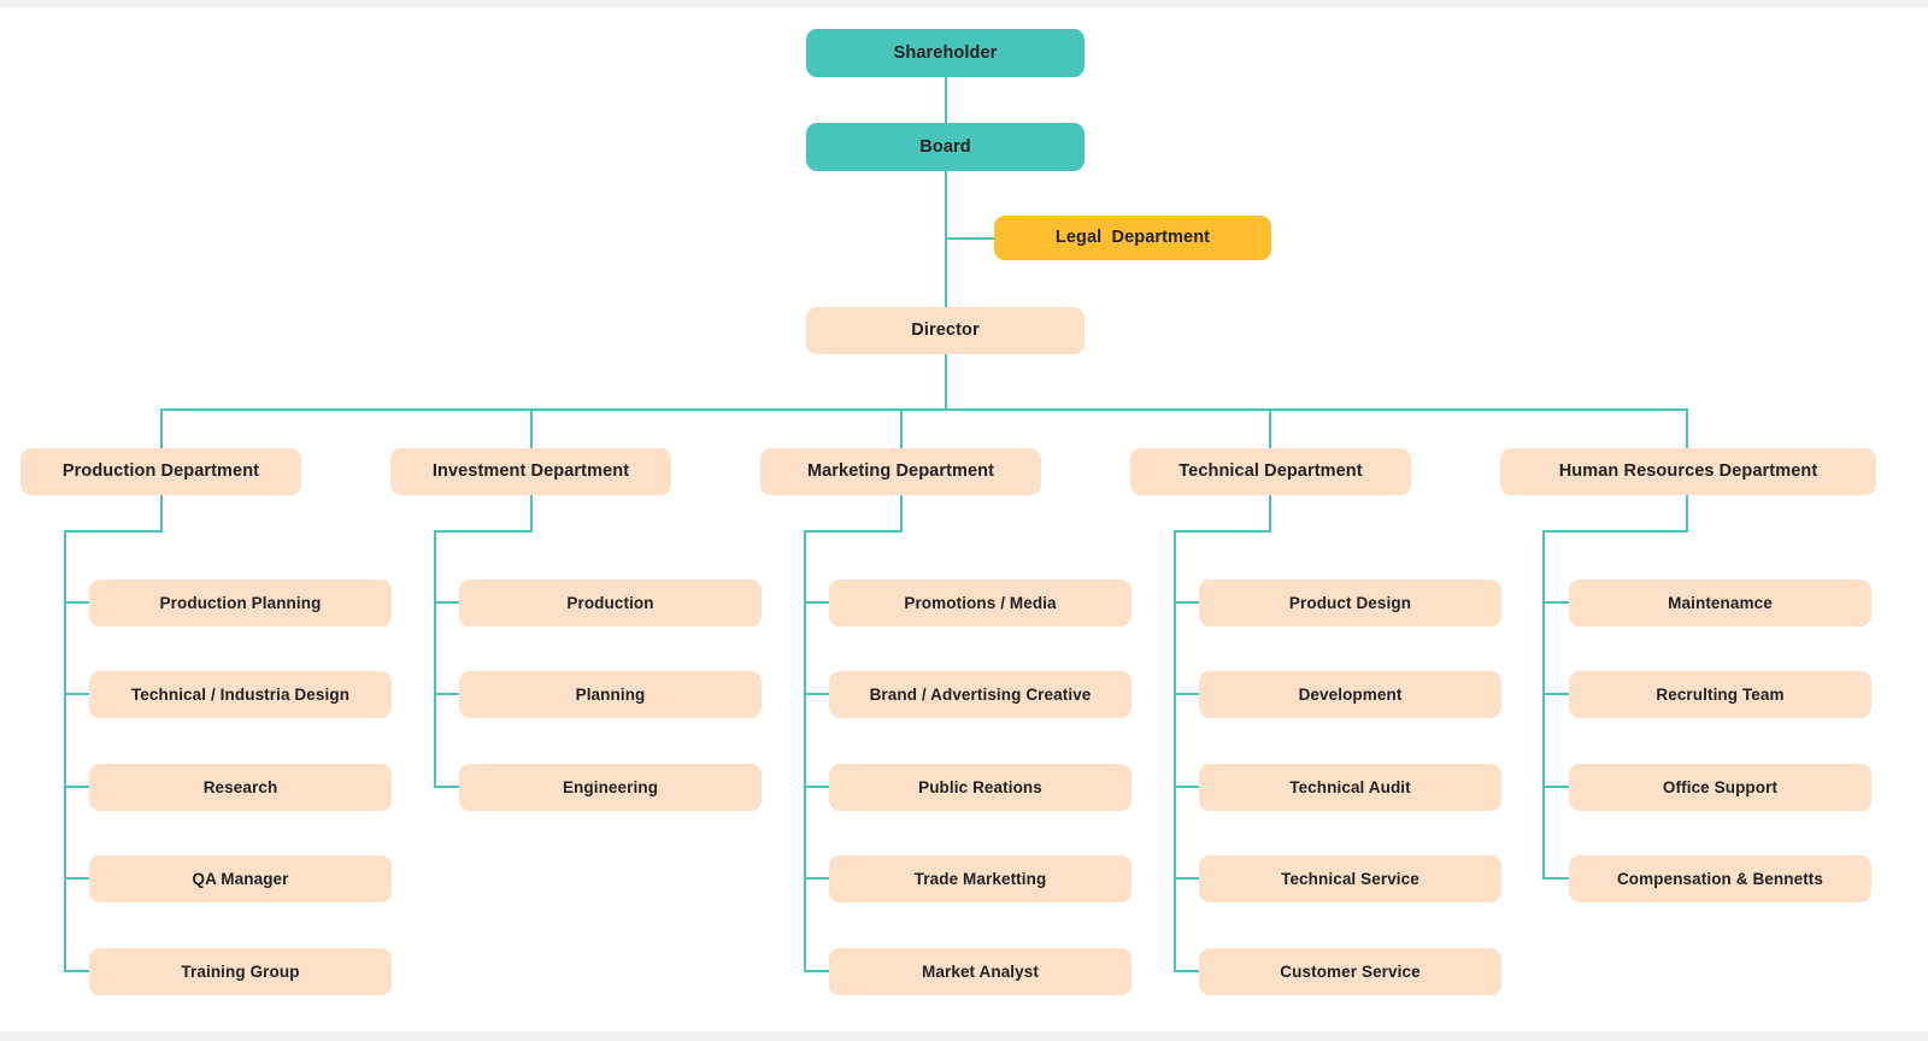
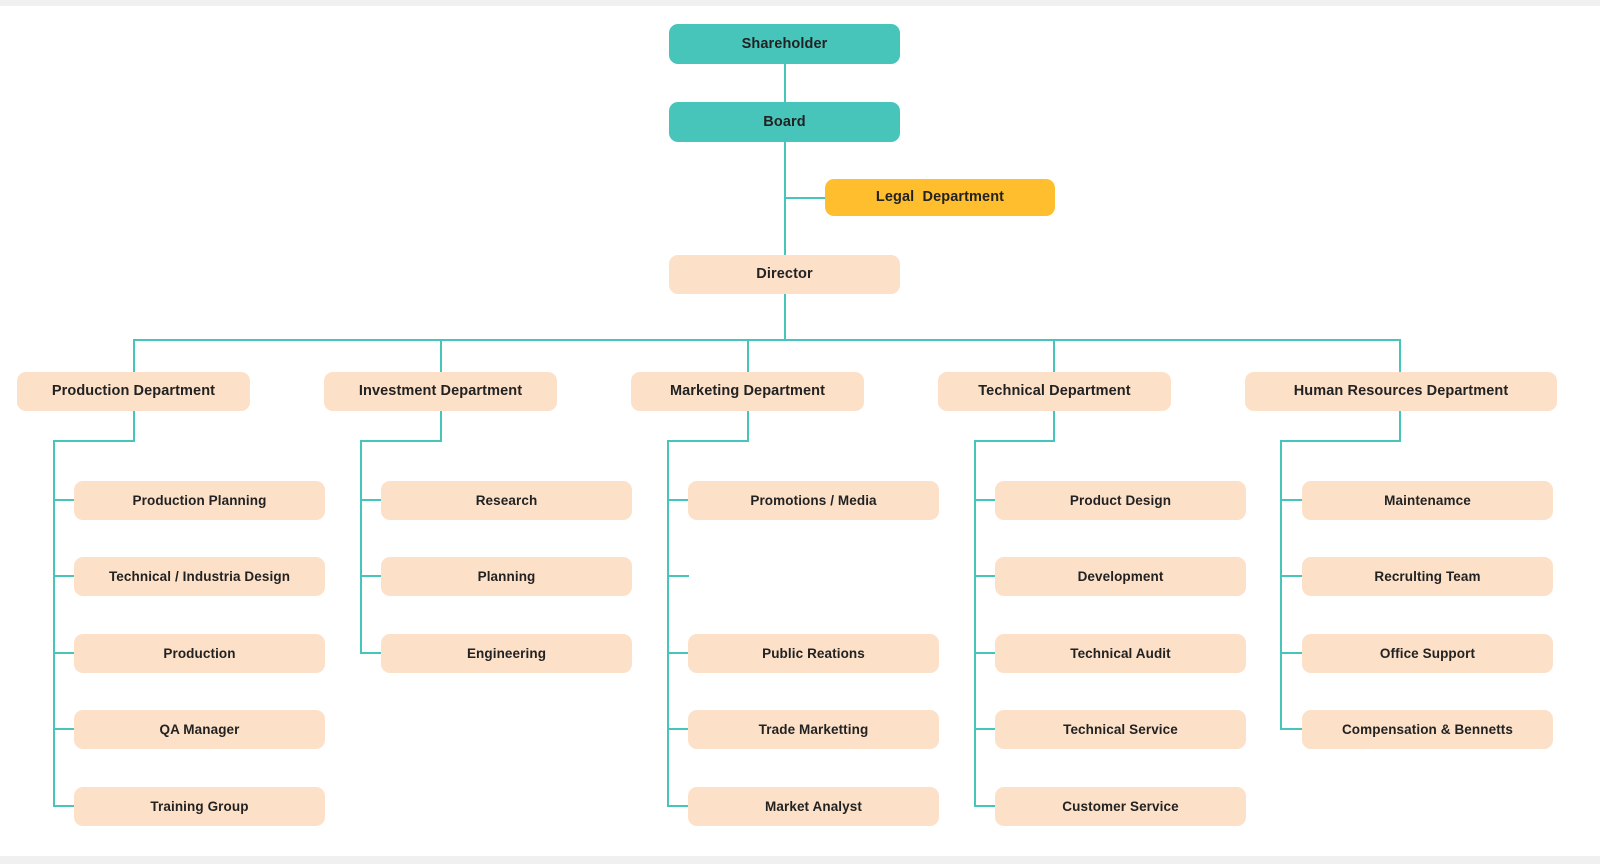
  Shareholder
  Board
  Legal Department
  Director
  Production Department
  Investment Department
  Marketing Department
  Technical Department
  Human Resources Department
  Production Planning
  Technical / Industria Design
- Research
+ Production
  QA Manager
  Training Group
- Production
+ Research
  Planning
  Engineering
  Promotions / Media
- Brand / Advertising Creative
  Public Reations
  Trade Marketting
  Market Analyst
  Product Design
  Development
  Technical Audit
  Technical Service
  Customer Service
  Maintenamce
  Recrulting Team
  Office Support
  Compensation & Bennetts
